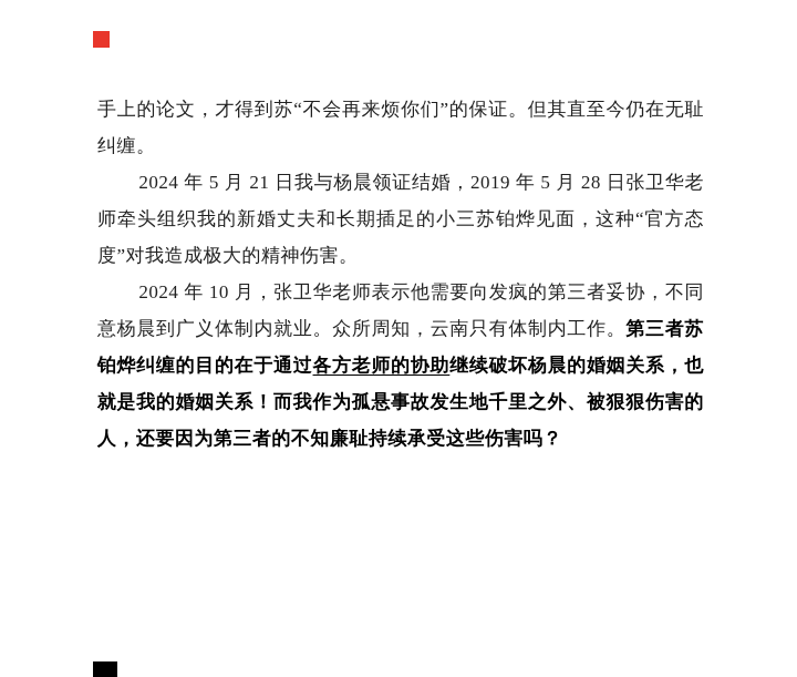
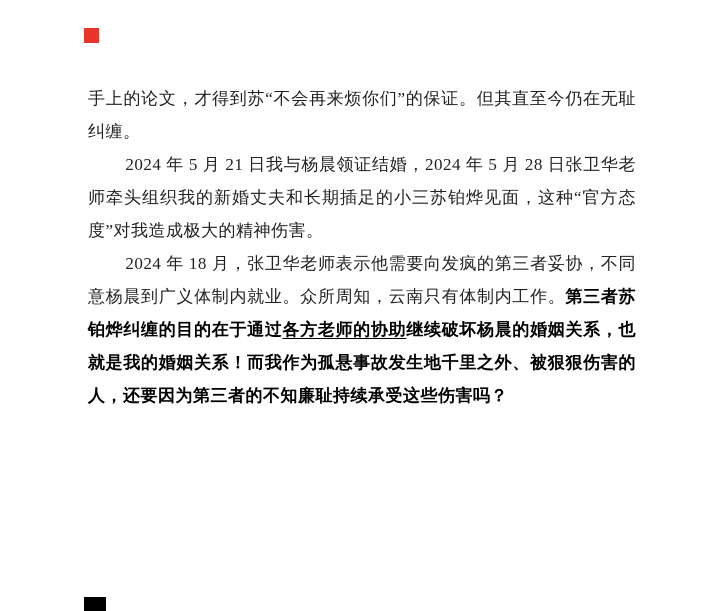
  手上的论文，才得到苏“不会再来烦你们”的保证。但其直至今仍在无耻纠缠。
- 2024 年 5 月 21 日我与杨晨领证结婚，2019 年 5 月 28 日张卫华老师牵头组织我的新婚丈夫和长期插足的小三苏铂烨见面，这种“官方态度”对我造成极大的精神伤害。
+ 2024 年 5 月 21 日我与杨晨领证结婚，2024 年 5 月 28 日张卫华老师牵头组织我的新婚丈夫和长期插足的小三苏铂烨见面，这种“官方态度”对我造成极大的精神伤害。
- 2024 年 10 月，张卫华老师表示他需要向发疯的第三者妥协，不同意杨晨到广义体制内就业。众所周知，云南只有体制内工作。第三者苏铂烨纠缠的目的在于通过各方老师的协助继续破坏杨晨的婚姻关系，也就是我的婚姻关系！而我作为孤悬事故发生地千里之外、被狠狠伤害的人，还要因为第三者的不知廉耻持续承受这些伤害吗？
+ 2024 年 18 月，张卫华老师表示他需要向发疯的第三者妥协，不同意杨晨到广义体制内就业。众所周知，云南只有体制内工作。第三者苏铂烨纠缠的目的在于通过各方老师的协助继续破坏杨晨的婚姻关系，也就是我的婚姻关系！而我作为孤悬事故发生地千里之外、被狠狠伤害的人，还要因为第三者的不知廉耻持续承受这些伤害吗？
